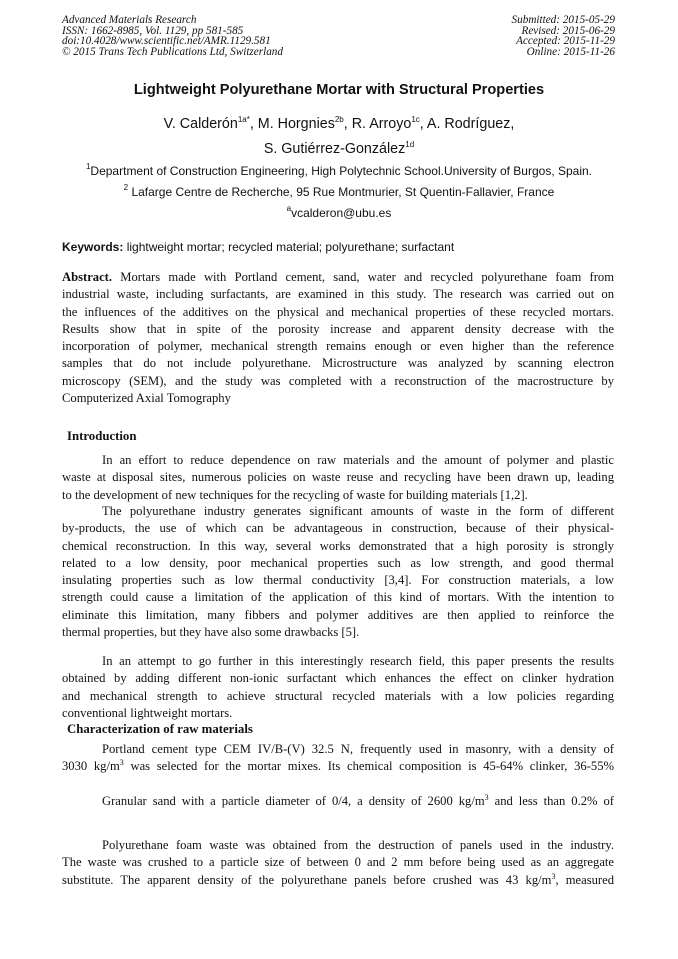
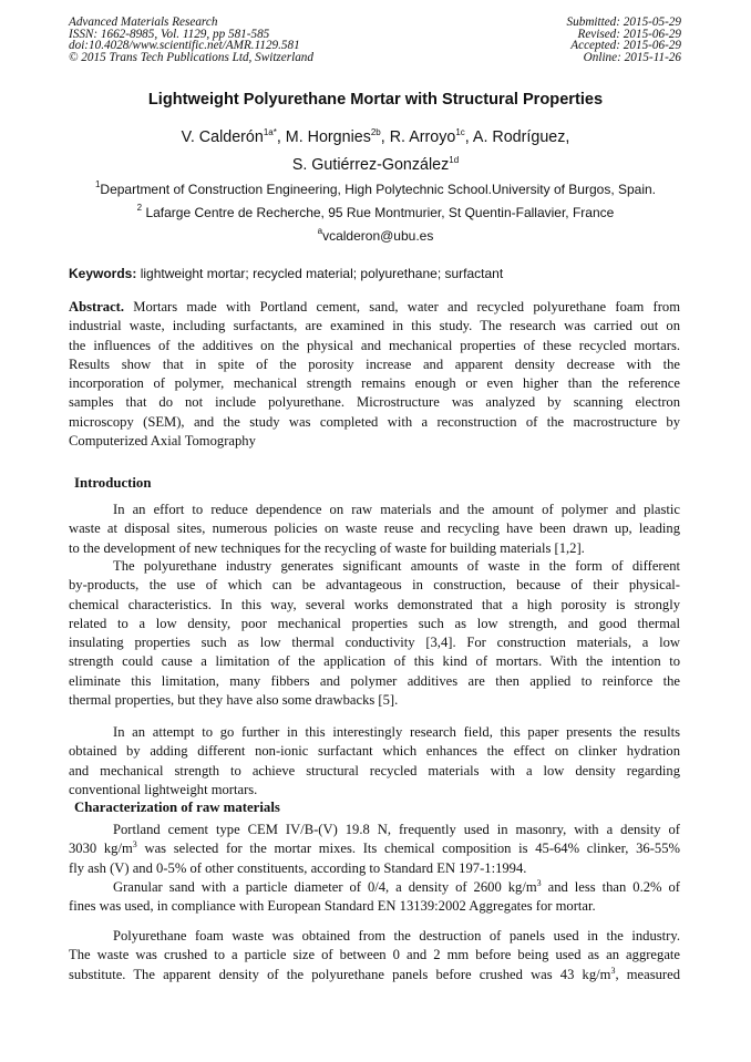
  Advanced Materials Research
  ISSN: 1662-8985, Vol. 1129, pp 581-585
  doi:10.4028/www.scientific.net/AMR.1129.581
  © 2015 Trans Tech Publications Ltd, Switzerland
  Submitted: 2015-05-29
  Revised: 2015-06-29
- Accepted: 2015-11-29
+ Accepted: 2015-06-29
  Online: 2015-11-26
  Lightweight Polyurethane Mortar with Structural Properties
  V. Calderón1a*, M. Horgnies2b, R. Arroyo1c, A. Rodríguez,
  S. Gutiérrez-González1d
  1Department of Construction Engineering, High Polytechnic School.University of Burgos, Spain.
  2 Lafarge Centre de Recherche, 95 Rue Montmurier, St Quentin-Fallavier, France
  avcalderon@ubu.es
  Keywords: lightweight mortar; recycled material; polyurethane; surfactant
  Abstract. Mortars made with Portland cement, sand, water and recycled polyurethane foam from
  industrial waste, including surfactants, are examined in this study. The research was carried out on
  the influences of the additives on the physical and mechanical properties of these recycled mortars.
  Results show that in spite of the porosity increase and apparent density decrease with the
  incorporation of polymer, mechanical strength remains enough or even higher than the reference
  samples that do not include polyurethane. Microstructure was analyzed by scanning electron
  microscopy (SEM), and the study was completed with a reconstruction of the macrostructure by
  Computerized Axial Tomography
  Introduction
  In an effort to reduce dependence on raw materials and the amount of polymer and plastic
  waste at disposal sites, numerous policies on waste reuse and recycling have been drawn up, leading
  to the development of new techniques for the recycling of waste for building materials [1,2].
  The polyurethane industry generates significant amounts of waste in the form of different
  by-products, the use of which can be advantageous in construction, because of their physical-
- chemical reconstruction. In this way, several works demonstrated that a high porosity is strongly
+ chemical characteristics. In this way, several works demonstrated that a high porosity is strongly
  related to a low density, poor mechanical properties such as low strength, and good thermal
  insulating properties such as low thermal conductivity [3,4]. For construction materials, a low
  strength could cause a limitation of the application of this kind of mortars. With the intention to
  eliminate this limitation, many fibbers and polymer additives are then applied to reinforce the
  thermal properties, but they have also some drawbacks [5].
  In an attempt to go further in this interestingly research field, this paper presents the results
  obtained by adding different non-ionic surfactant which enhances the effect on clinker hydration
- and mechanical strength to achieve structural recycled materials with a low policies regarding
+ and mechanical strength to achieve structural recycled materials with a low density regarding
  conventional lightweight mortars.
  Characterization of raw materials
- Portland cement type CEM IV/B-(V) 32.5 N, frequently used in masonry, with a density of
+ Portland cement type CEM IV/B-(V) 19.8 N, frequently used in masonry, with a density of
  3030 kg/m3 was selected for the mortar mixes. Its chemical composition is 45-64% clinker, 36-55%
+ fly ash (V) and 0-5% of other constituents, according to Standard EN 197-1:1994.
  Granular sand with a particle diameter of 0/4, a density of 2600 kg/m3 and less than 0.2% of
+ fines was used, in compliance with European Standard EN 13139:2002 Aggregates for mortar.
  Polyurethane foam waste was obtained from the destruction of panels used in the industry.
  The waste was crushed to a particle size of between 0 and 2 mm before being used as an aggregate
  substitute. The apparent density of the polyurethane panels before crushed was 43 kg/m3, measured
